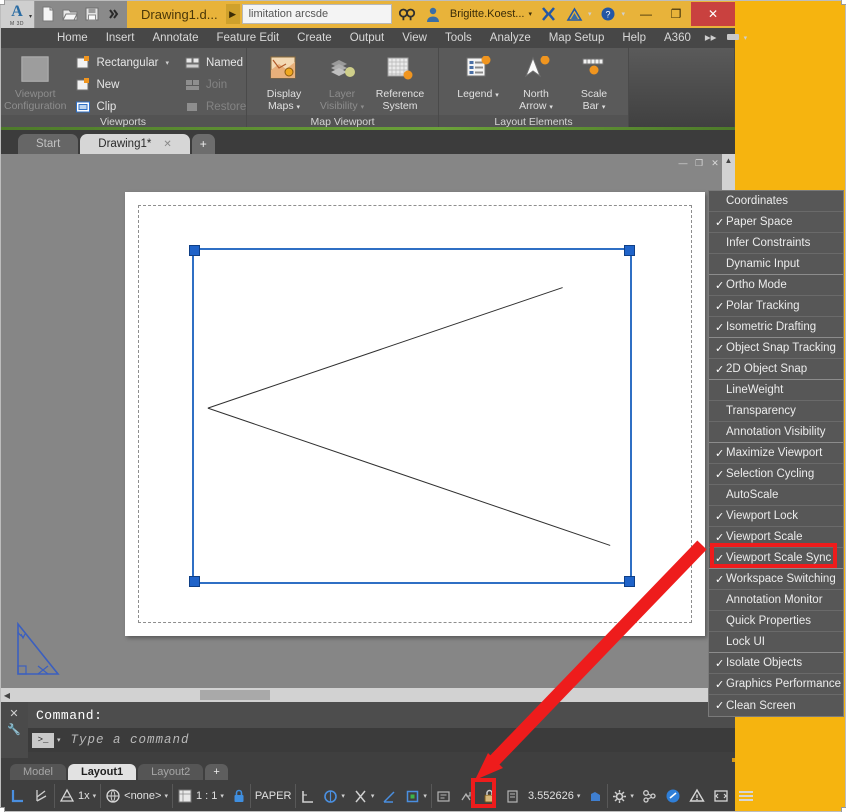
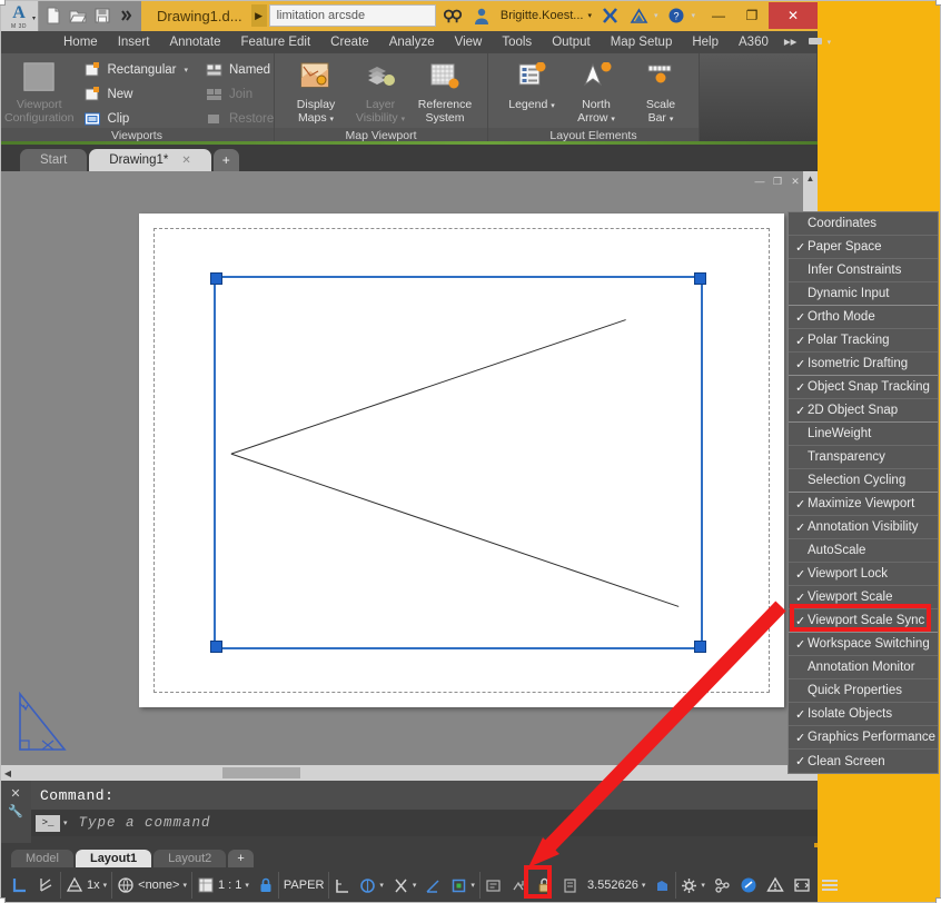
  A
  Drawing1.d...
  ▶
  limitation arcsde
  Brigitte.Koest...
  ?
  —
  ❐
  ✕
  Home
  Insert
  Annotate
  Feature Edit
  Create
- Output
+ Analyze
  View
  Tools
- Analyze
+ Output
  Map Setup
  Help
  A360
  ▸▸
  Viewport
  Configuration
  Rectangular
  New
  Clip
  Named
  Join
  Restore
  Viewports
  Display
  Maps
  Layer
  Visibility
  Reference
  System
  Map Viewport
  Legend
  North
  Arrow
  Scale
  Bar
  Layout Elements
  Start
  Drawing1*
  ✕
  +
  —
  ❐
  ✕
  ▲
  ◀
  ✕
  🔧
  Command:
  >_
  Type a command
  Model
  Layout1
  Layout2
  +
  1x
  <none>
  1 : 1
  PAPER
  3.552626
  Coordinates
  ✓
  Paper Space
  Infer Constraints
  Dynamic Input
  ✓
  Ortho Mode
  ✓
  Polar Tracking
  ✓
  Isometric Drafting
  ✓
  Object Snap Tracking
  ✓
  2D Object Snap
  LineWeight
  Transparency
- Annotation Visibility
+ Selection Cycling
  ✓
  Maximize Viewport
  ✓
- Selection Cycling
+ Annotation Visibility
  AutoScale
  ✓
  Viewport Lock
  ✓
  Viewport Scale
  ✓
  Viewport Scale Sync
  ✓
  Workspace Switching
  Annotation Monitor
  Quick Properties
- Lock UI
  ✓
  Isolate Objects
  ✓
  Graphics Performance
  ✓
  Clean Screen
